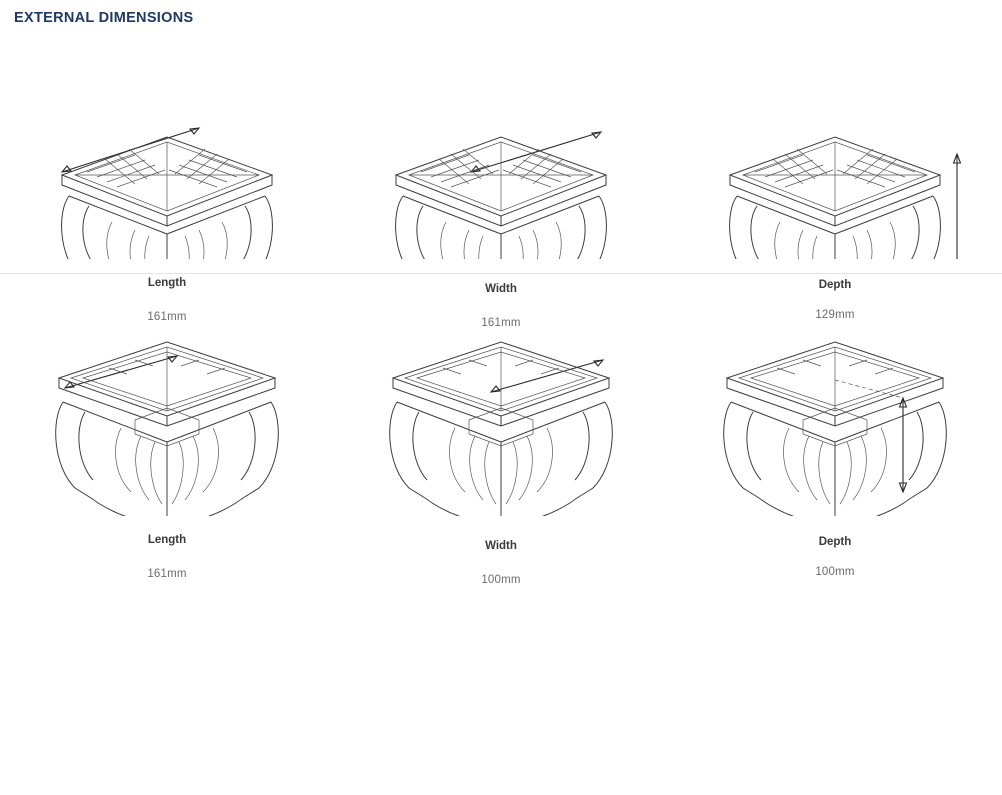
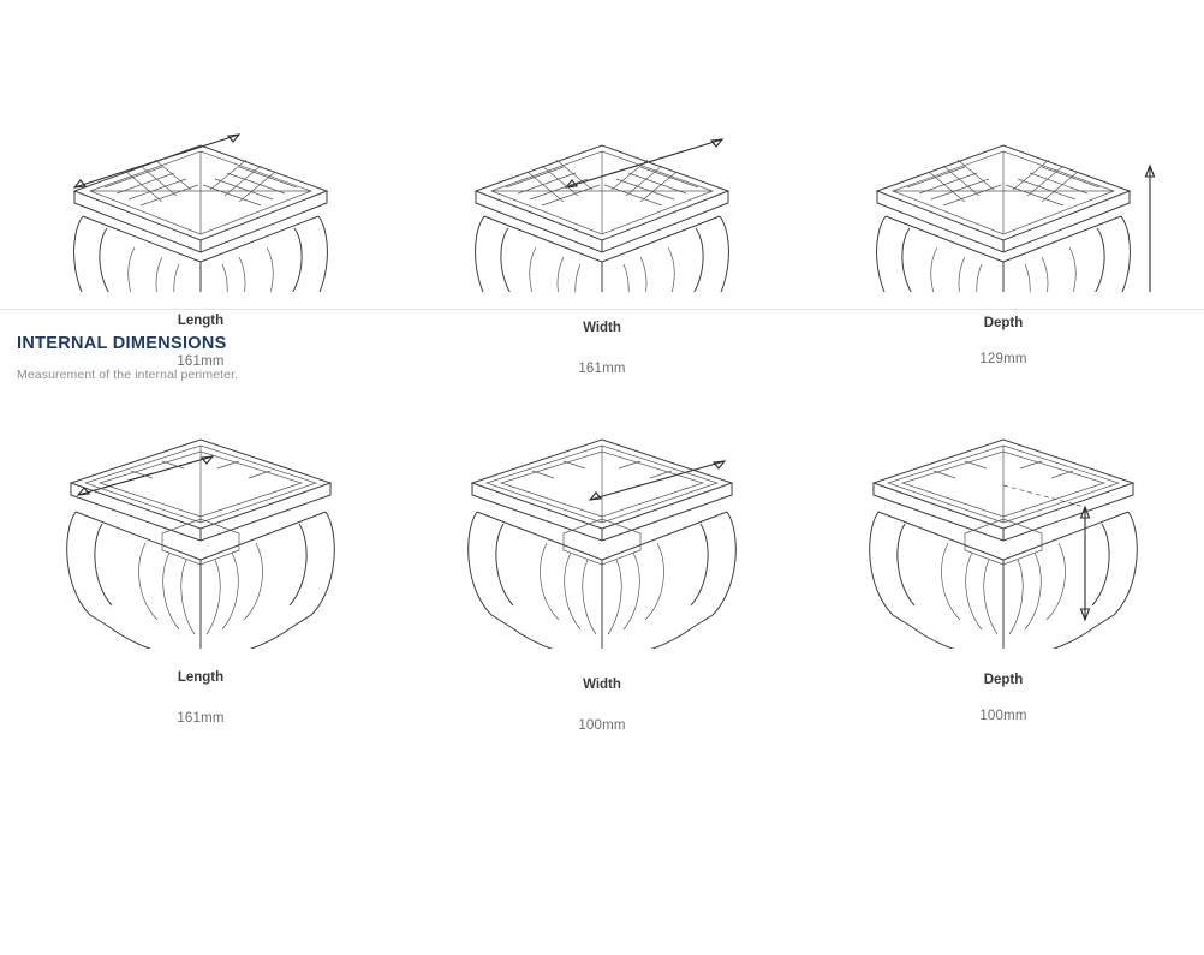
- EXTERNAL DIMENSIONS
  Length
  161mm
  Width
  161mm
  Depth
  129mm
+ INTERNAL DIMENSIONS
+ Measurement of the internal perimeter.
  Length
  161mm
  Width
  100mm
  Depth
  100mm
